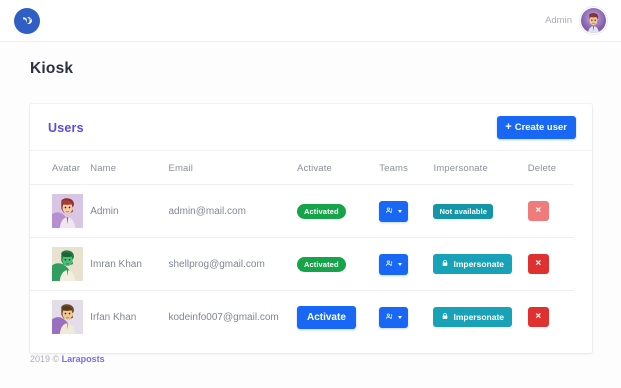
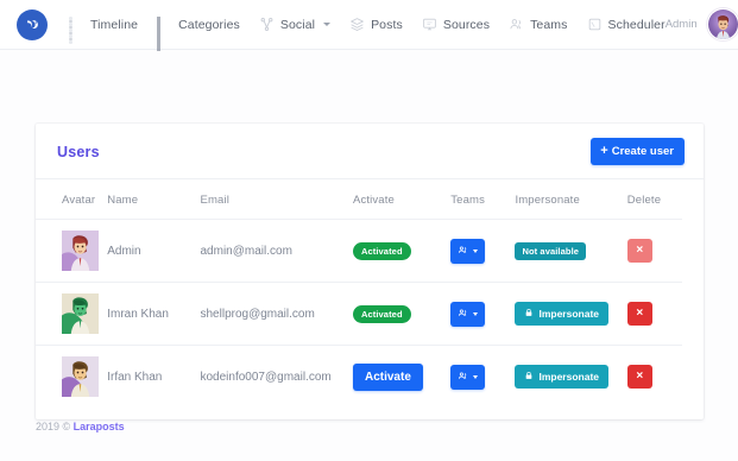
+ Timeline
+ Categories
+ Social
+ Posts
+ Sources
+ Teams
+ Scheduler
  Admin
- Kiosk
  Users
  +
  Create user
  Avatar	Name	Email	Activate	Teams	Impersonate	Delete
  	Admin	admin@mail.com	Activated		Not available	×
  	Imran Khan	shellprog@gmail.com	Activated		Impersonate	×
  	Irfan Khan	kodeinfo007@gmail.com	Activate		Impersonate	×
  2019 © Laraposts
